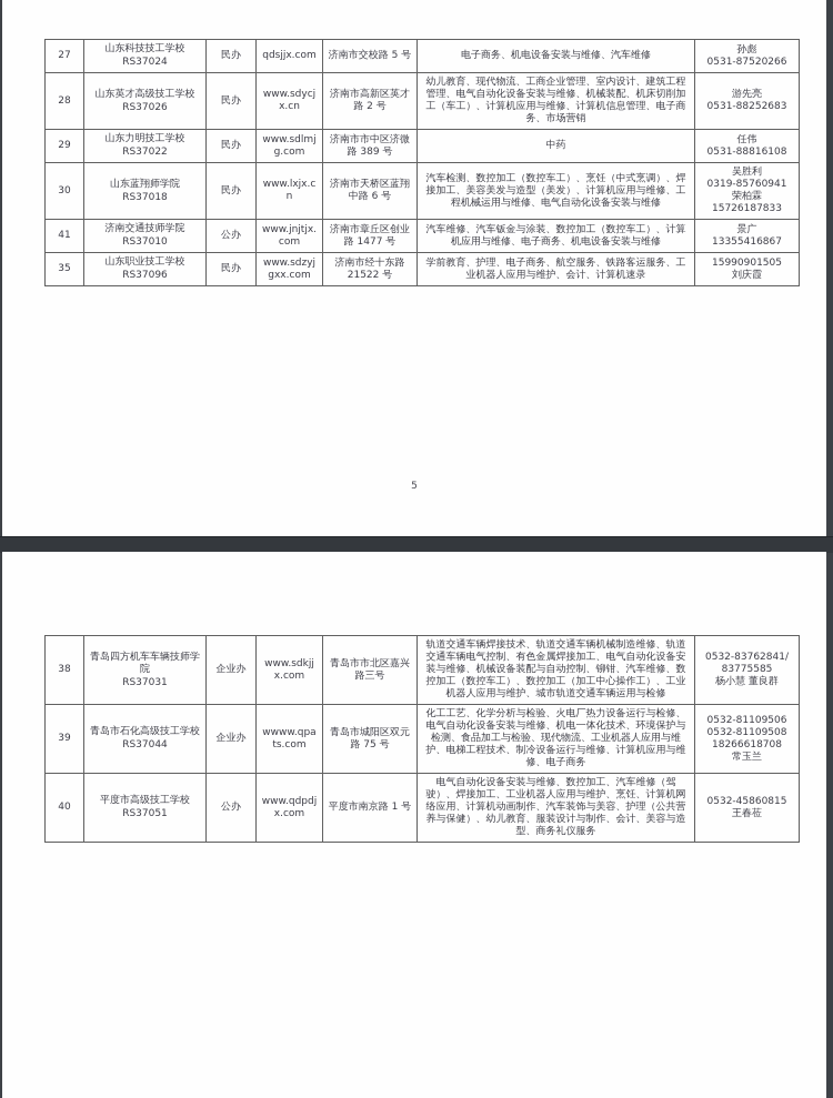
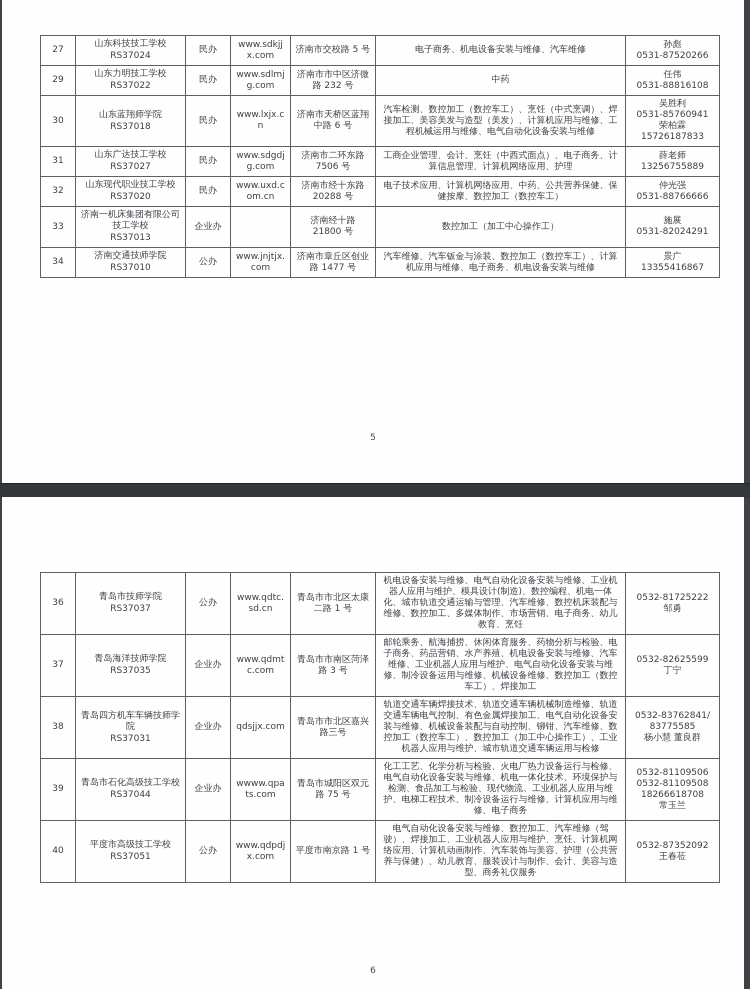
- 27	山东科技技工学校 RS37024	民办	qdsjjx.com	济南市交校路 5 号	电子商务、机电设备安装与维修、汽车维修	孙彪 0531-87520266
+ 27	山东科技技工学校 RS37024	民办	www.sdkjjx.com	济南市交校路 5 号	电子商务、机电设备安装与维修、汽车维修	孙彪 0531-87520266
- 28	山东英才高级技工学校 RS37026	民办	www.sdycjx.cn	济南市高新区英才路 2 号	幼儿教育、现代物流、工商企业管理、室内设计、建筑工程管理、电气自动化设备安装与维修、机械装配、机床切削加工（车工）、计算机应用与维修、计算机信息管理、电子商务、市场营销	游先亮 0531-88252683
- 29	山东力明技工学校 RS37022	民办	www.sdlmjg.com	济南市市中区济微路 389 号	中药	任伟 0531-88816108
+ 29	山东力明技工学校 RS37022	民办	www.sdlmjg.com	济南市市中区济微路 232 号	中药	任伟 0531-88816108
- 30	山东蓝翔师学院 RS37018	民办	www.lxjx.cn	济南市天桥区蓝翔中路 6 号	汽车检测、数控加工（数控车工）、烹饪（中式烹调）、焊接加工、美容美发与造型（美发）、计算机应用与维修、工程机械运用与维修、电气自动化设备安装与维修	吴胜利 0319-85760941 荣柏霖 15726187833
+ 30	山东蓝翔师学院 RS37018	民办	www.lxjx.cn	济南市天桥区蓝翔中路 6 号	汽车检测、数控加工（数控车工）、烹饪（中式烹调）、焊接加工、美容美发与造型（美发）、计算机应用与维修、工程机械运用与维修、电气自动化设备安装与维修	吴胜利 0531-85760941 荣柏霖 15726187833
+ 31	山东广达技工学校 RS37027	民办	www.sdgdjg.com	济南市二环东路 7506 号	工商企业管理、会计、烹饪（中西式面点）、电子商务、计算信息管理、计算机网络应用、护理	薛老师 13256755889
+ 32	山东现代职业技工学校 RS37020	民办	www.uxd.com.cn	济南市经十东路 20288 号	电子技术应用、计算机网络应用、中药、公共营养保健、保健按摩、数控加工（数控车工）	仲光强 0531-88766666
+ 33	济南一机床集团有限公司技工学校 RS37013	企业办		济南经十路 21800 号	数控加工（加工中心操作工）	施展 0531-82024291
- 41	济南交通技师学院 RS37010	公办	www.jnjtjx.com	济南市章丘区创业路 1477 号	汽车维修、汽车钣金与涂装、数控加工（数控车工）、计算机应用与维修、电子商务、机电设备安装与维修	景广 13355416867
+ 34	济南交通技师学院 RS37010	公办	www.jnjtjx.com	济南市章丘区创业路 1477 号	汽车维修、汽车钣金与涂装、数控加工（数控车工）、计算机应用与维修、电子商务、机电设备安装与维修	景广 13355416867
- 35	山东职业技工学校 RS37096	民办	www.sdzyjgxx.com	济南市经十东路 21522 号	学前教育、护理、电子商务、航空服务、铁路客运服务、工业机器人应用与维护、会计、计算机速录	15990901505 刘庆霞
  5
+ 36	青岛市技师学院 RS37037	公办	www.qdtc.sd.cn	青岛市市北区太康二路 1 号	机电设备安装与维修、电气自动化设备安装与维修、工业机器人应用与维护、模具设计(制造)、数控编程、机电一体化、城市轨道交通运输与管理、汽车维修、数控机床装配与维修、数控加工、多媒体制作、市场营销、电子商务、幼儿教育、烹饪	0532-81725222 邹勇
+ 37	青岛海洋技师学院 RS37035	企业办	www.qdmtc.com	青岛市市南区菏泽路 3 号	邮轮乘务、航海捕捞、休闲体育服务、药物分析与检验、电子商务、药品营销、水产养殖、机电设备安装与维修、汽车维修、工业机器人应用与维护、电气自动化设备安装与维修、制冷设备运用与维修、机械设备维修、数控加工（数控车工）、焊接加工	0532-82625599 丁宁
- 38	青岛四方机车车辆技师学院 RS37031	企业办	www.sdkjjx.com	青岛市市北区嘉兴路三号	轨道交通车辆焊接技术、轨道交通车辆机械制造维修、轨道交通车辆电气控制、有色金属焊接加工、电气自动化设备安装与维修、机械设备装配与自动控制、铆钳、汽车维修、数控加工（数控车工）、数控加工（加工中心操作工）、工业机器人应用与维护、城市轨道交通车辆运用与检修	0532-83762841/ 83775585 杨小慧 董良群
+ 38	青岛四方机车车辆技师学院 RS37031	企业办	qdsjjx.com	青岛市市北区嘉兴路三号	轨道交通车辆焊接技术、轨道交通车辆机械制造维修、轨道交通车辆电气控制、有色金属焊接加工、电气自动化设备安装与维修、机械设备装配与自动控制、铆钳、汽车维修、数控加工（数控车工）、数控加工（加工中心操作工）、工业机器人应用与维护、城市轨道交通车辆运用与检修	0532-83762841/ 83775585 杨小慧 董良群
  39	青岛市石化高级技工学校 RS37044	企业办	wwww.qpats.com	青岛市城阳区双元路 75 号	化工工艺、化学分析与检验、火电厂热力设备运行与检修、电气自动化设备安装与维修、机电一体化技术、环境保护与检测、食品加工与检验、现代物流、工业机器人应用与维护、电梯工程技术、制冷设备运行与维修、计算机应用与维修、电子商务	0532-81109506 0532-81109508 18266618708 常玉兰
- 40	平度市高级技工学校 RS37051	公办	www.qdpdjx.com	平度市南京路 1 号	电气自动化设备安装与维修、数控加工、汽车维修（驾驶）、焊接加工、工业机器人应用与维护、烹饪、计算机网络应用、计算机动画制作、汽车装饰与美容、护理（公共营养与保健）、幼儿教育、服装设计与制作、会计、美容与造型、商务礼仪服务	0532-45860815 王春莅
+ 40	平度市高级技工学校 RS37051	公办	www.qdpdjx.com	平度市南京路 1 号	电气自动化设备安装与维修、数控加工、汽车维修（驾驶）、焊接加工、工业机器人应用与维护、烹饪、计算机网络应用、计算机动画制作、汽车装饰与美容、护理（公共营养与保健）、幼儿教育、服装设计与制作、会计、美容与造型、商务礼仪服务	0532-87352092 王春莅
+ 6
